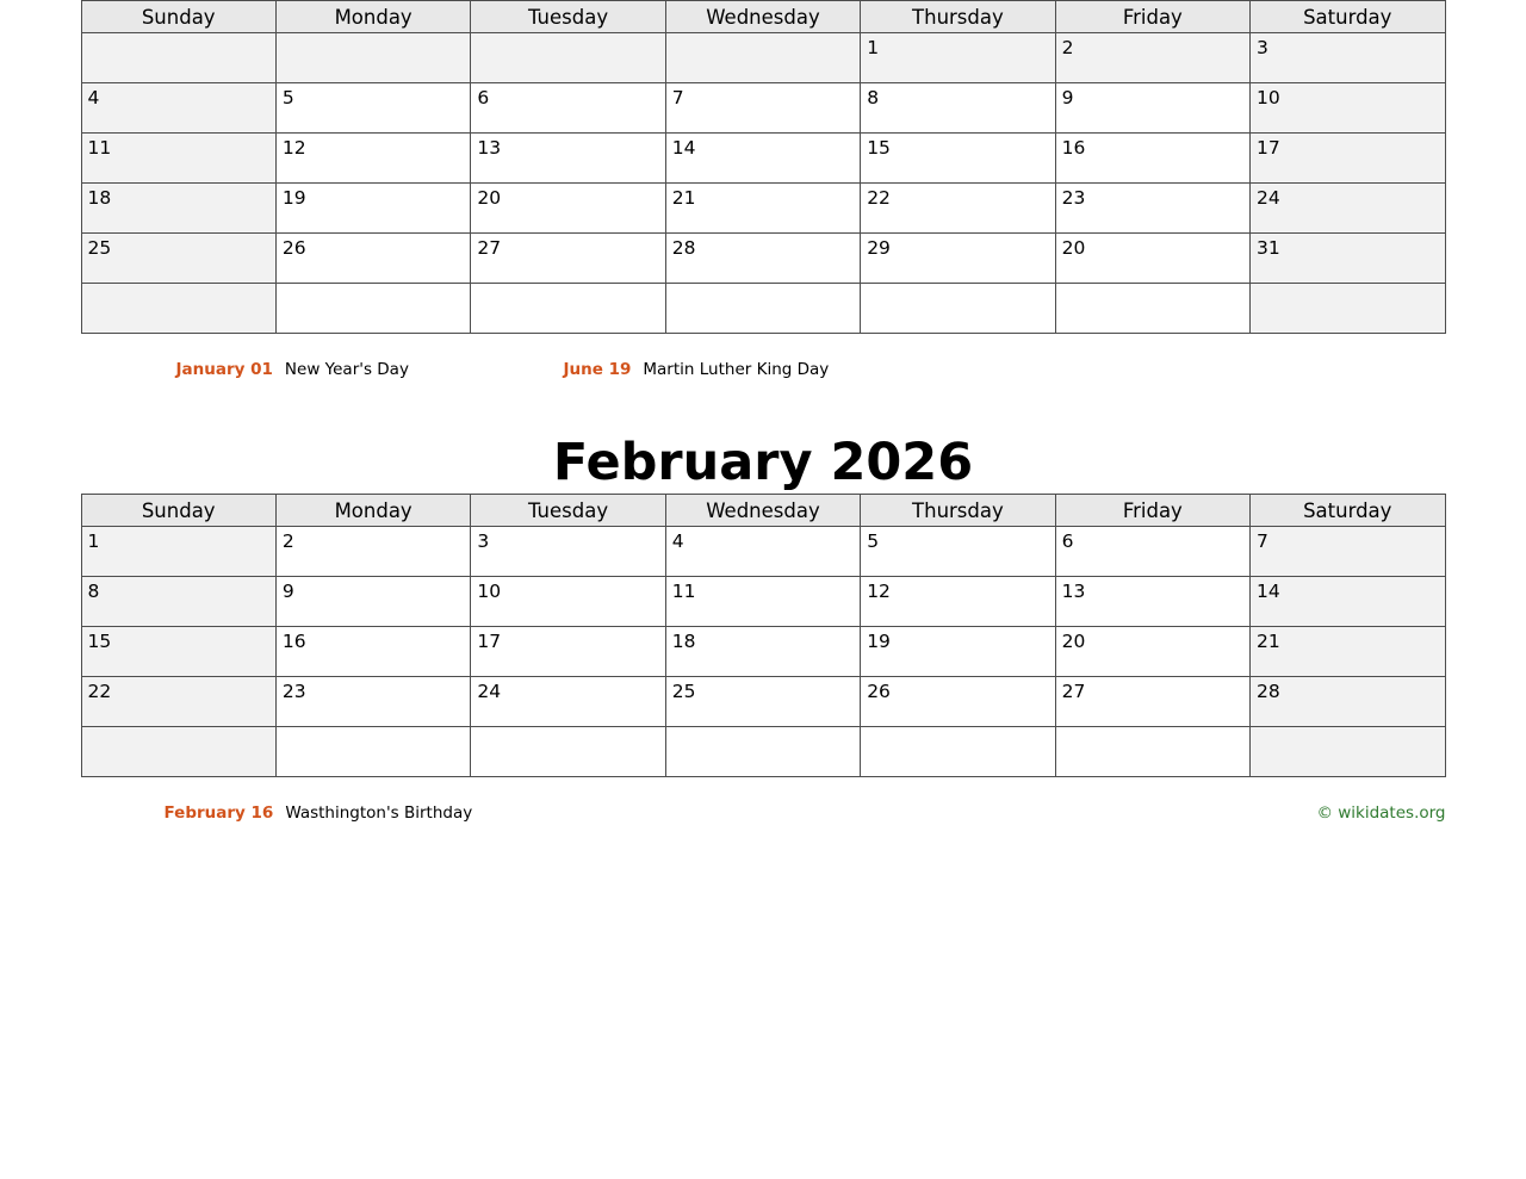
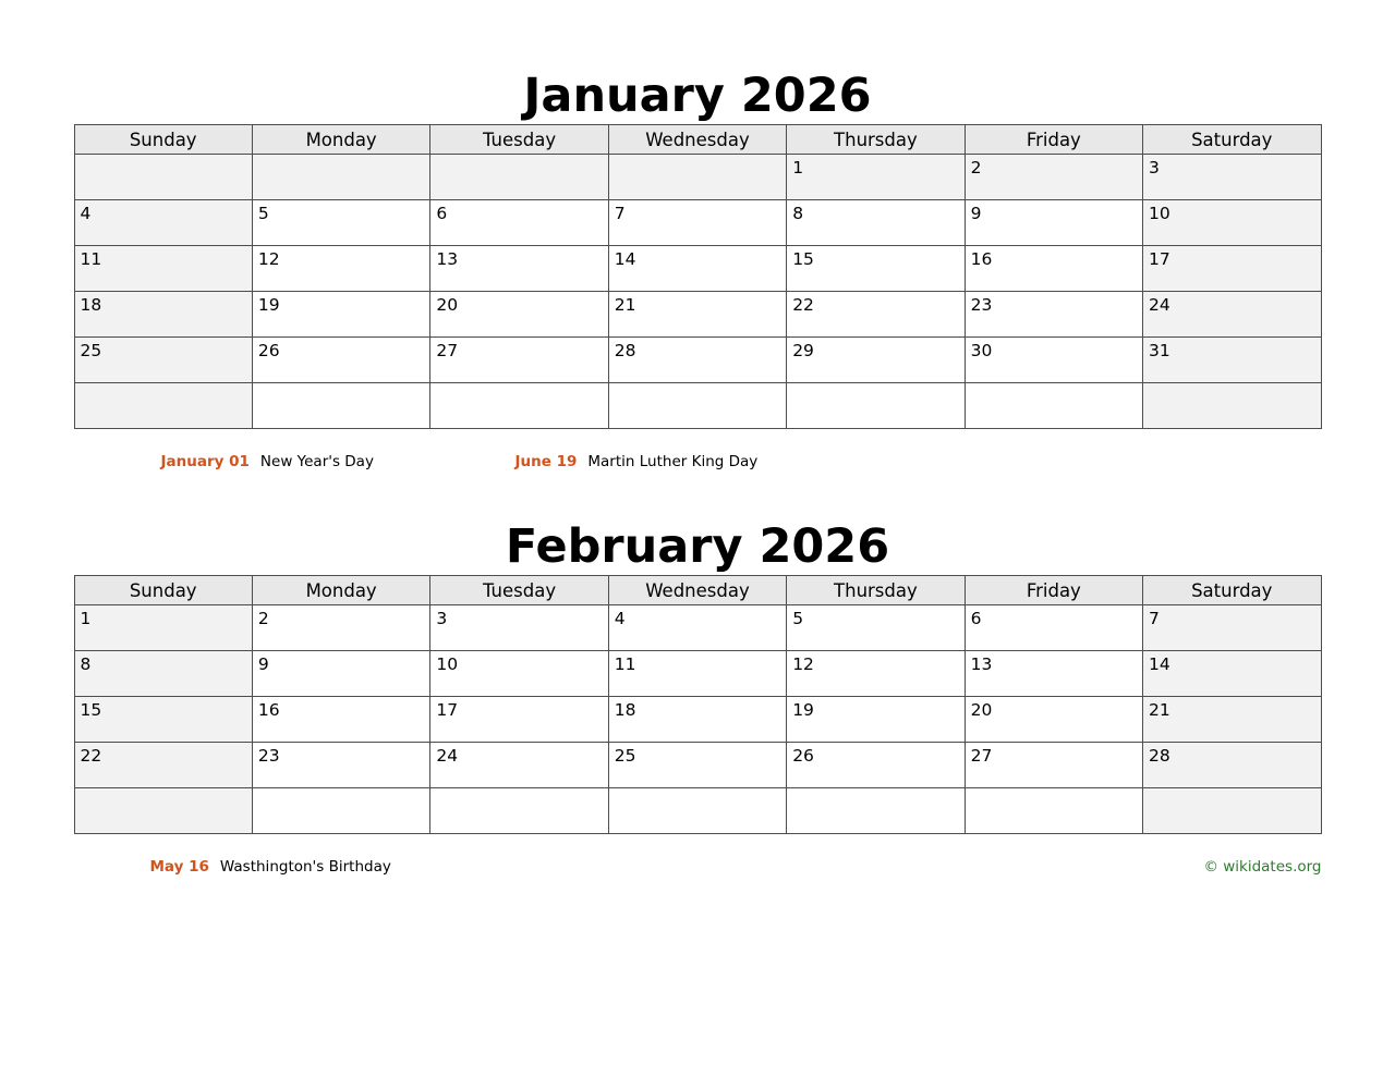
+ January 2026
  Sunday	Monday	Tuesday	Wednesday	Thursday	Friday	Saturday
  				1	2	3
  4	5	6	7	8	9	10
  11	12	13	14	15	16	17
  18	19	20	21	22	23	24
- 25	26	27	28	29	20	31
+ 25	26	27	28	29	30	31
  January 01 New Year's Day
  June 19 Martin Luther King Day
  February 2026
  Sunday	Monday	Tuesday	Wednesday	Thursday	Friday	Saturday
  1	2	3	4	5	6	7
  8	9	10	11	12	13	14
  15	16	17	18	19	20	21
  22	23	24	25	26	27	28
- February 16 Wasthington's Birthday
+ May 16 Wasthington's Birthday
  © wikidates.org
